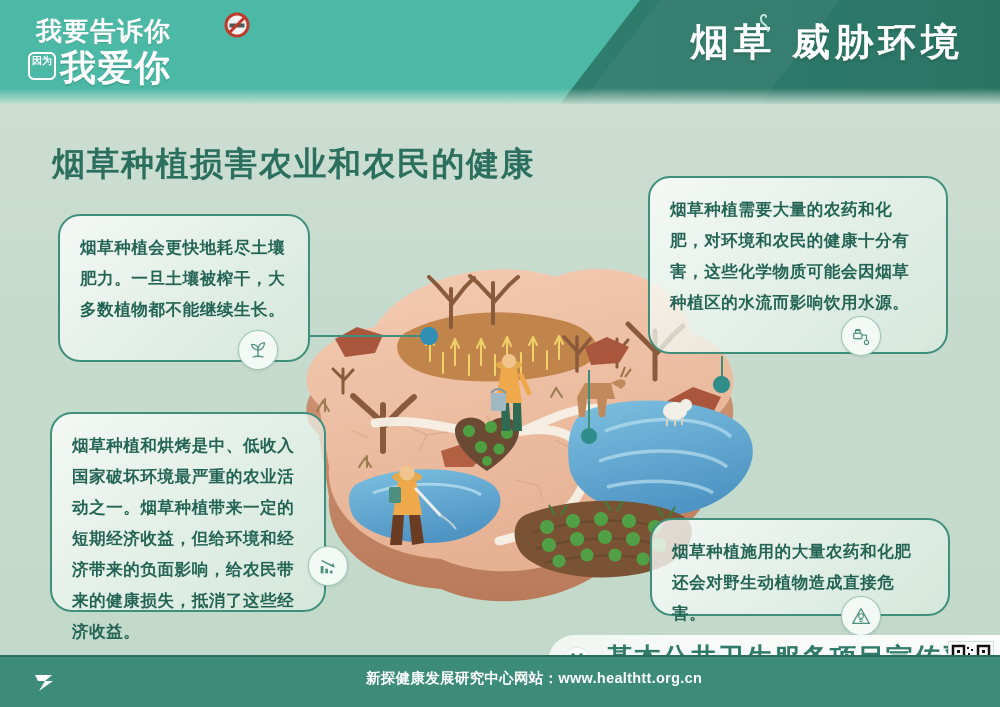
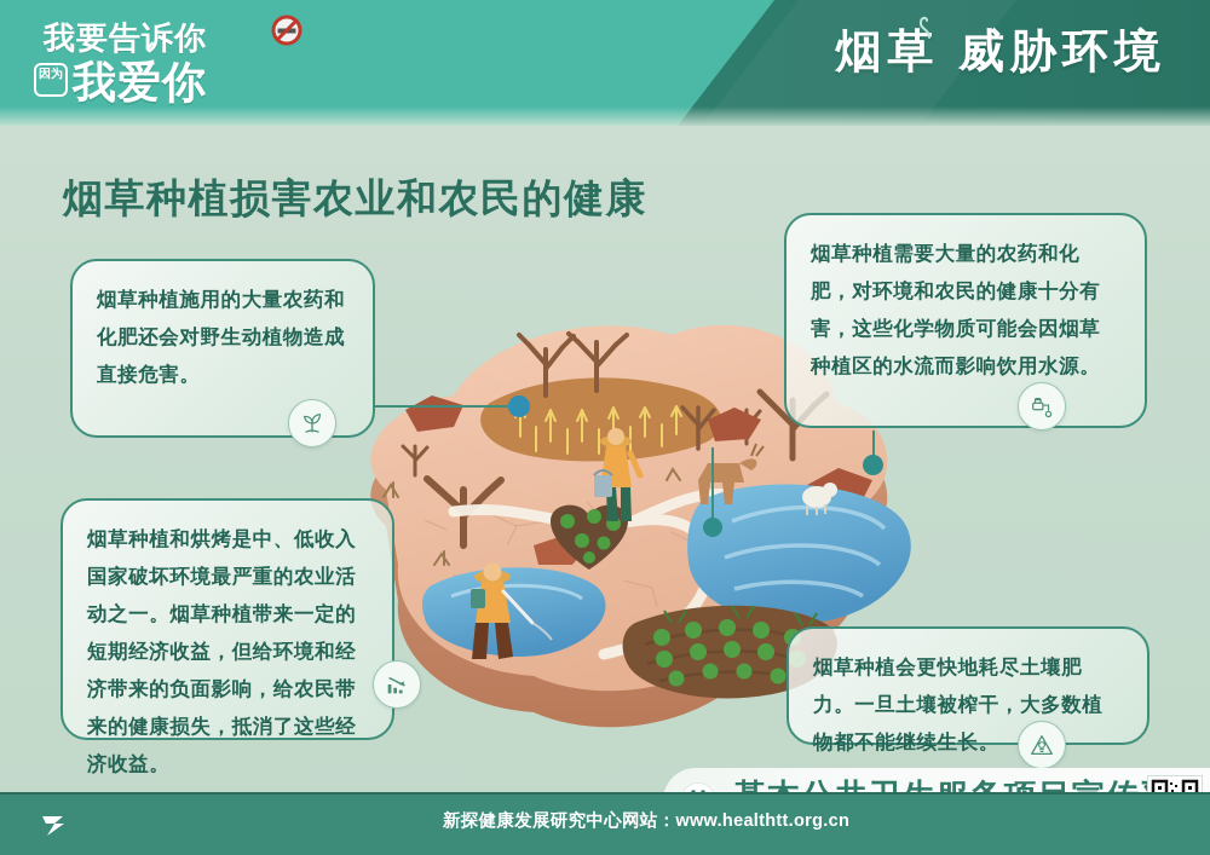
  我要告诉你
  因为
  我爱你
  烟草 威胁环境
  烟草种植损害农业和农民的健康
- 烟草种植会更快地耗尽土壤肥力。一旦土壤被榨干，大多数植物都不能继续生长。
+ 烟草种植施用的大量农药和化肥还会对野生动植物造成直接危害。
  烟草种植需要大量的农药和化肥，对环境和农民的健康十分有害，这些化学物质可能会因烟草种植区的水流而影响饮用水源。
  烟草种植和烘烤是中、低收入国家破坏环境最严重的农业活动之一。烟草种植带来一定的短期经济收益，但给环境和经济带来的负面影响，给农民带来的健康损失，抵消了这些经济收益。
- 烟草种植施用的大量农药和化肥还会对野生动植物造成直接危害。
+ 烟草种植会更快地耗尽土壤肥力。一旦土壤被榨干，大多数植物都不能继续生长。
  新探健康发展研究中心网站：www.healthtt.org.cn
